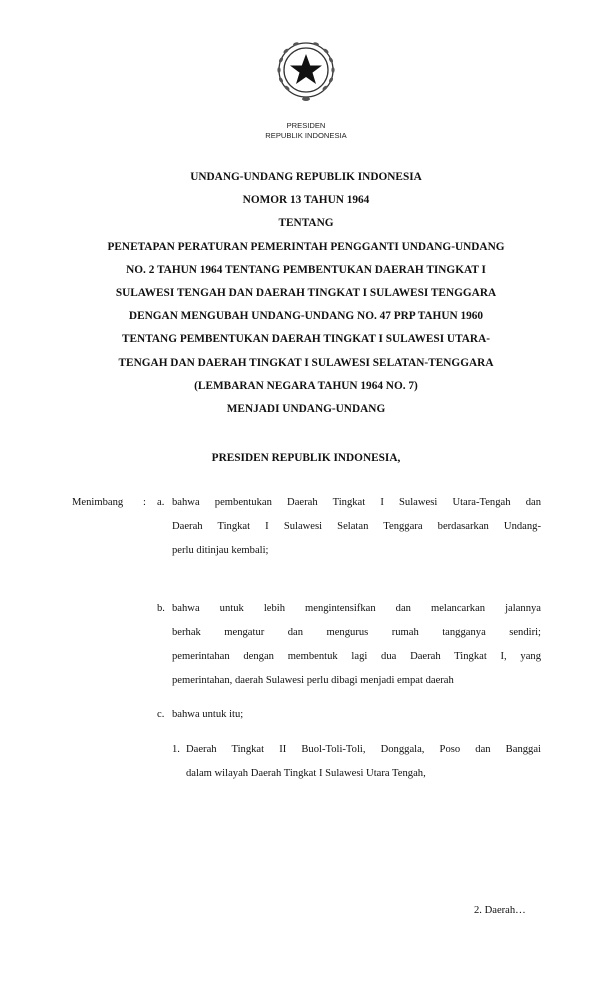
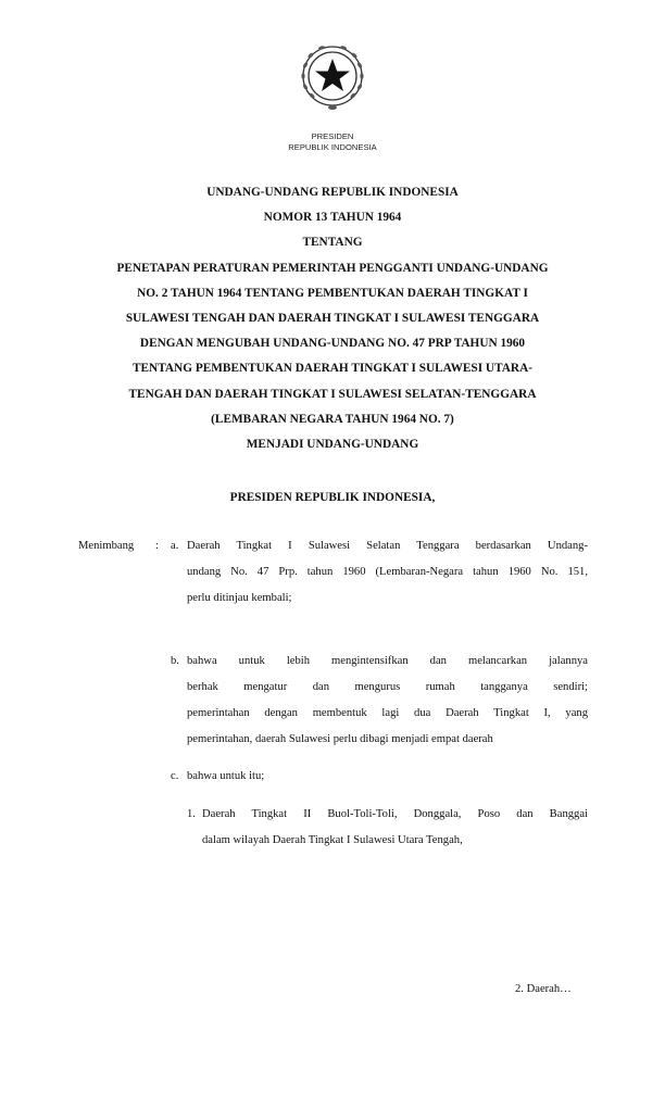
  PRESIDEN
  REPUBLIK INDONESIA
  UNDANG-UNDANG REPUBLIK INDONESIA
  NOMOR 13 TAHUN 1964
  TENTANG
  PENETAPAN PERATURAN PEMERINTAH PENGGANTI UNDANG-UNDANG
  NO. 2 TAHUN 1964 TENTANG PEMBENTUKAN DAERAH TINGKAT I
  SULAWESI TENGAH DAN DAERAH TINGKAT I SULAWESI TENGGARA
  DENGAN MENGUBAH UNDANG-UNDANG NO. 47 PRP TAHUN 1960
  TENTANG PEMBENTUKAN DAERAH TINGKAT I SULAWESI UTARA-
  TENGAH DAN DAERAH TINGKAT I SULAWESI SELATAN-TENGGARA
  (LEMBARAN NEGARA TAHUN 1964 NO. 7)
  MENJADI UNDANG-UNDANG
  PRESIDEN REPUBLIK INDONESIA,
  Menimbang
  :
  a.
- bahwa pembentukan Daerah Tingkat I Sulawesi Utara-Tengah dan
  Daerah Tingkat I Sulawesi Selatan Tenggara berdasarkan Undang-
+ undang No. 47 Prp. tahun 1960 (Lembaran-Negara tahun 1960 No. 151,
  perlu ditinjau kembali;
  b.
  bahwa untuk lebih mengintensifkan dan melancarkan jalannya
  berhak mengatur dan mengurus rumah tangganya sendiri;
  pemerintahan dengan membentuk lagi dua Daerah Tingkat I, yang
  pemerintahan, daerah Sulawesi perlu dibagi menjadi empat daerah
  c.
  bahwa untuk itu;
  1.
  Daerah Tingkat II Buol-Toli-Toli, Donggala, Poso dan Banggai
  dalam wilayah Daerah Tingkat I Sulawesi Utara Tengah,
  2. Daerah…
